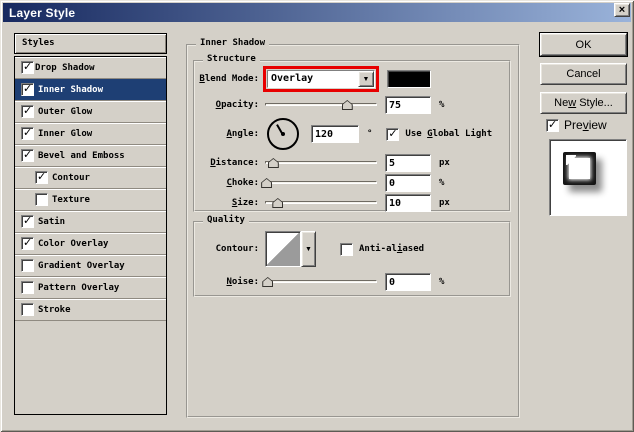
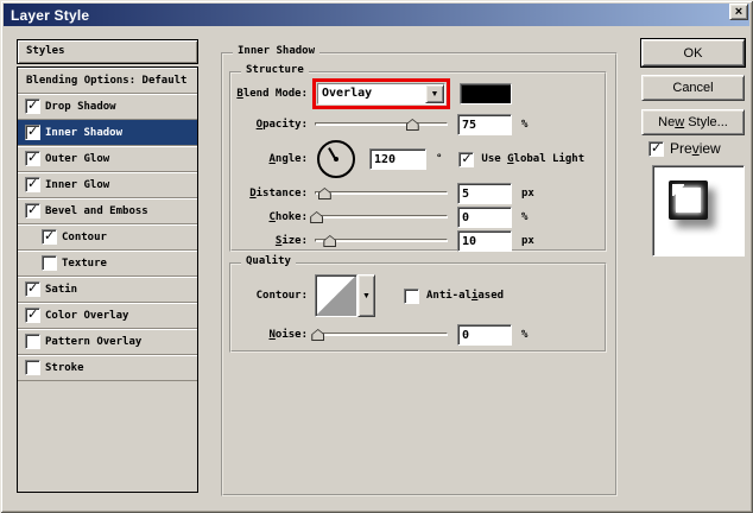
  Layer Style
  ×
  Styles
+ Blending Options: Default
  ✓
  Drop Shadow
  ✓
  Inner Shadow
  ✓
  Outer Glow
  ✓
  Inner Glow
  ✓
  Bevel and Emboss
  ✓
  Contour
  Texture
  ✓
  Satin
  ✓
  Color Overlay
- Gradient Overlay
  Pattern Overlay
  Stroke
  Inner Shadow
  Structure
  Blend Mode:
  Overlay
  Opacity:
  75
  %
  Angle:
  120
  °
  ✓
  Use Global Light
  Distance:
  5
  px
  Choke:
  0
  %
  Size:
  10
  px
  Quality
  Contour:
  Anti-aliased
  Noise:
  0
  %
  OK
  Cancel
  New Style...
  ✓
  Preview
